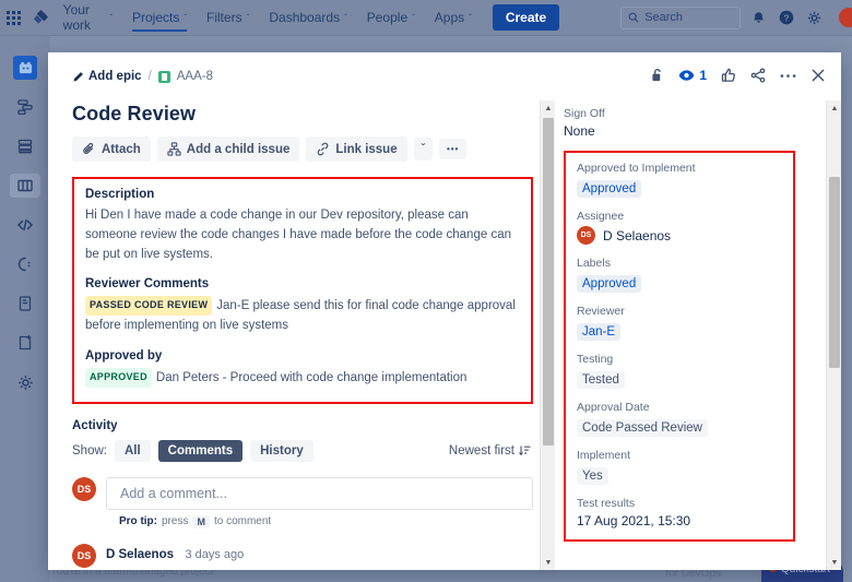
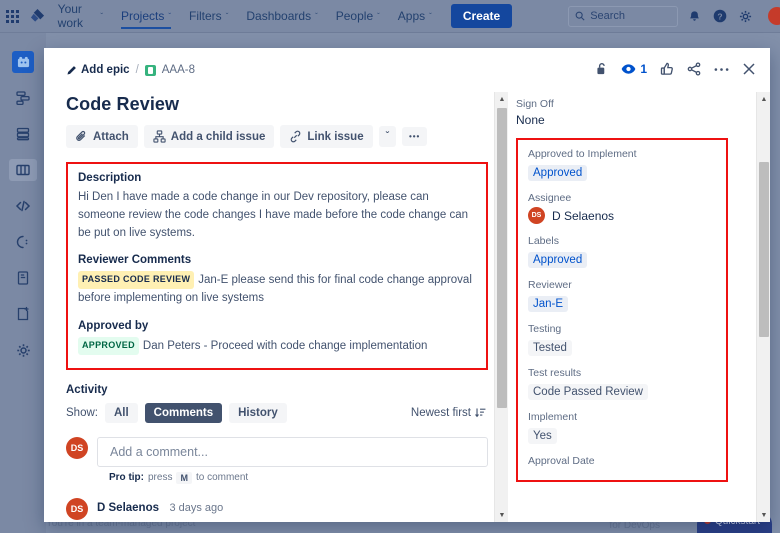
  Your work
  ˇ
  Projects
  ˇ
  Filters
  ˇ
  Dashboards
  ˇ
  People
  ˇ
  Apps
  ˇ
  Create
  Search
  ?
  You're in a team-managed project
  for DevOps
  Add epic
  /
  AAA-8
  1
  Code Review
  Attach
  Add a child issue
  Link issue
  ˇ
  •••
  Description
  Hi Den I have made a code change in our Dev repository, please can someone review the code changes I have made before the code change can be put on live systems.
  Reviewer Comments
  PASSED CODE REVIEW Jan-E please send this for final code change approval before implementing on live systems
  Approved by
  APPROVED Dan Peters - Proceed with code change implementation
  Activity
  Show:
  All
  Comments
  History
  Newest first
  DS
  Add a comment...
  Pro tip:
  press
  M
  to comment
  DS
  D Selaenos 3 days ago
  Sign Off
  None
  Approved to Implement
  Approved
  Assignee
  D Selaenos
  Labels
  Approved
  Reviewer
  Jan-E
  Testing
  Tested
- Approval Date
+ Test results
  Code Passed Review
  Implement
  Yes
- Test results
+ Approval Date
- 17 Aug 2021, 15:30
